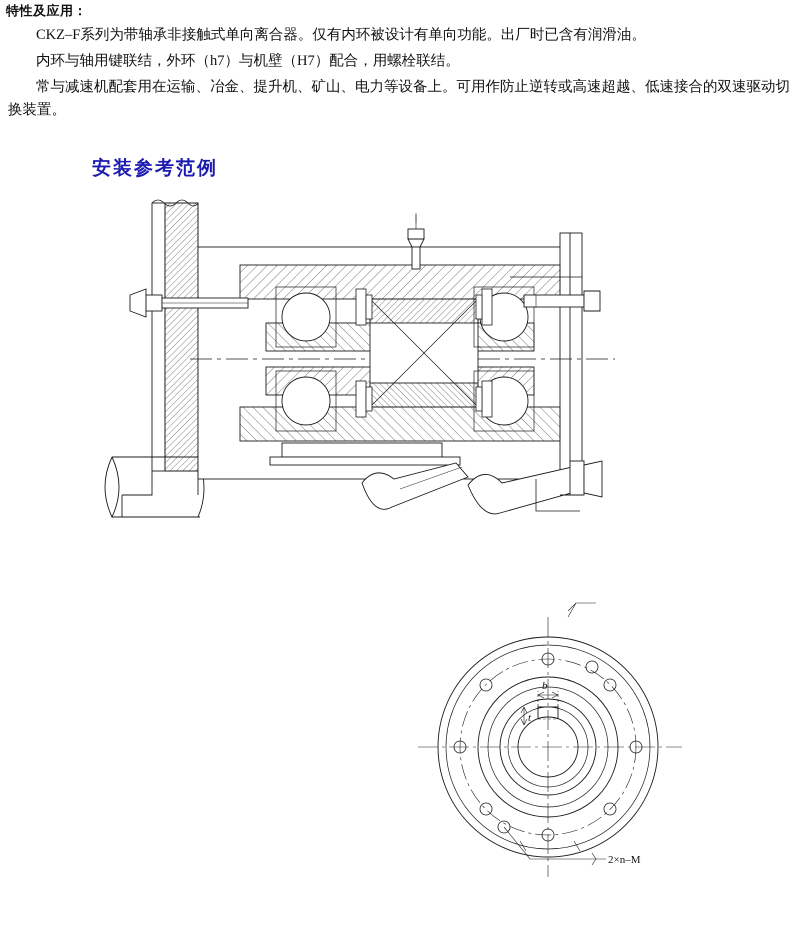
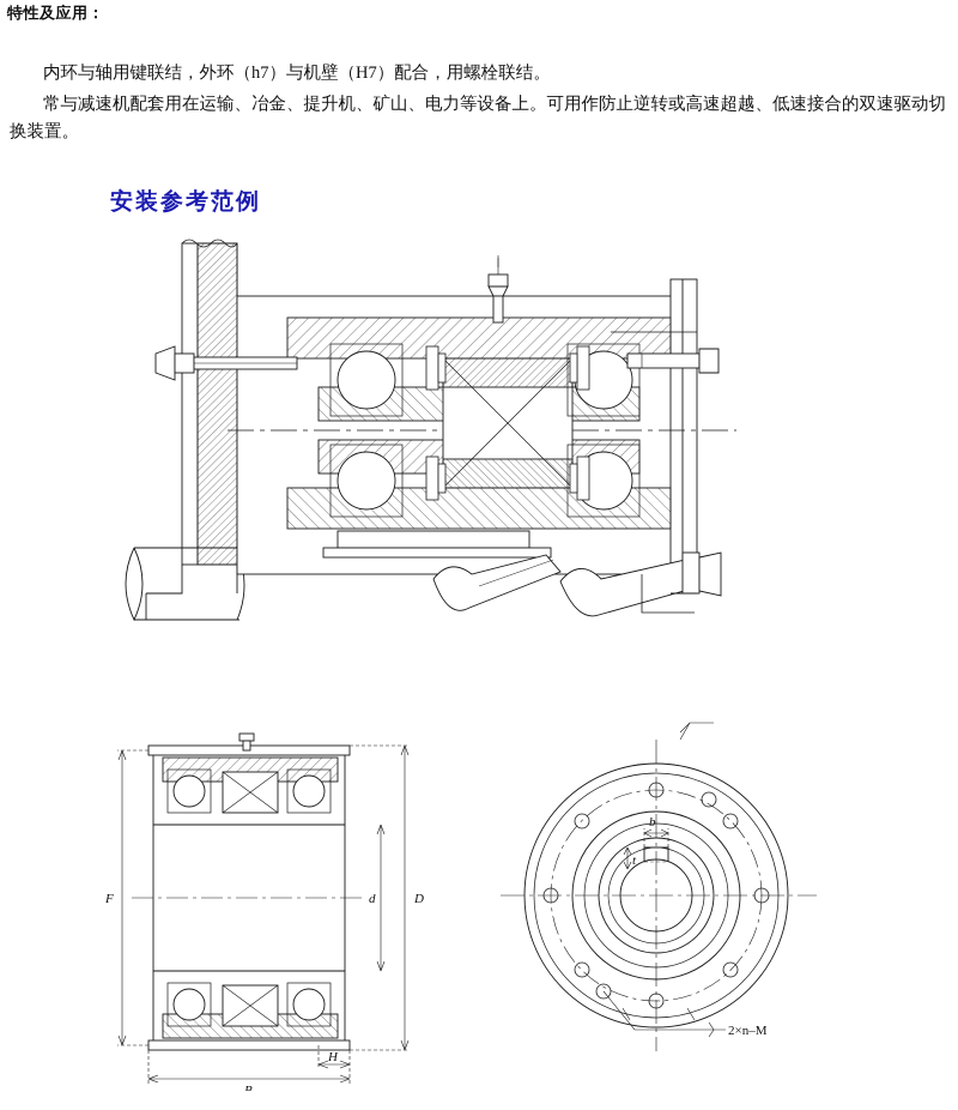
  特性及应用：
- CKZ–F系列为带轴承非接触式单向离合器。仅有内环被设计有单向功能。出厂时已含有润滑油。
  内环与轴用键联结，外环（h7）与机壁（H7）配合，用螺栓联结。
  常与减速机配套用在运输、冶金、提升机、矿山、电力等设备上。可用作防止逆转或高速超越、低速接合的双速驱动切换装置。
  安装参考范例
+ F
+ d
+ D
+ H
  b
  t
  2×n–M
